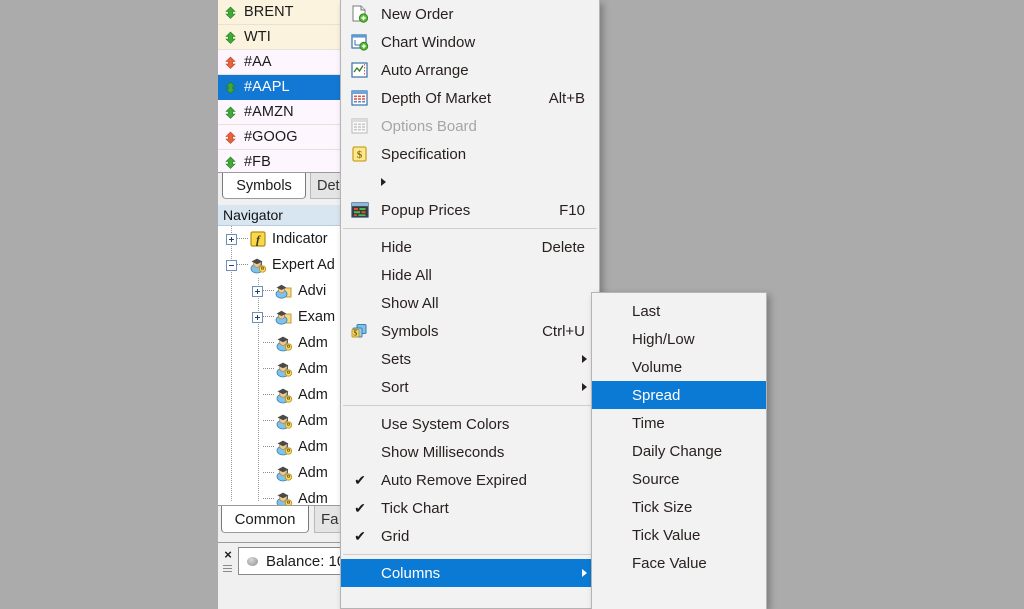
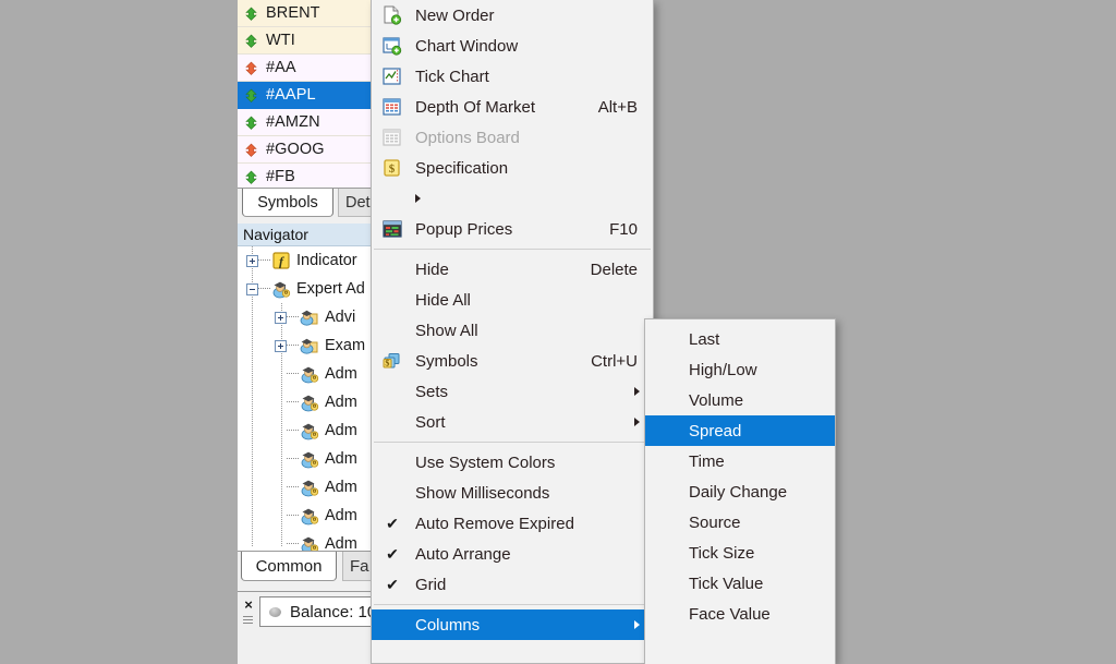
  BRENT
  WTI
  #AA
  #AAPL
  #AMZN
  #GOOG
  #FB
  Symbols
  Det
  Navigator
  f
  Indicator
  Expert Ad
  Advi
  Exam
  Adm
  Adm
  Adm
  Adm
  Adm
  Adm
  Adm
  Common
  Fa
  ×
  Balance: 1
  New Order
  Chart Window
- Auto Arrange
+ Tick Chart
  Depth Of Market
  Alt+B
  Options Board
  $
  Specification
  Popup Prices
  F10
  Hide
  Delete
  Hide All
  Show All
  $
  Symbols
  Ctrl+U
  Sets
  Sort
  Use System Colors
  Show Milliseconds
  ✔
  Auto Remove Expired
  ✔
- Tick Chart
+ Auto Arrange
  ✔
  Grid
  Columns
  Last
  High/Low
  Volume
  Spread
  Time
  Daily Change
  Source
  Tick Size
  Tick Value
  Face Value
